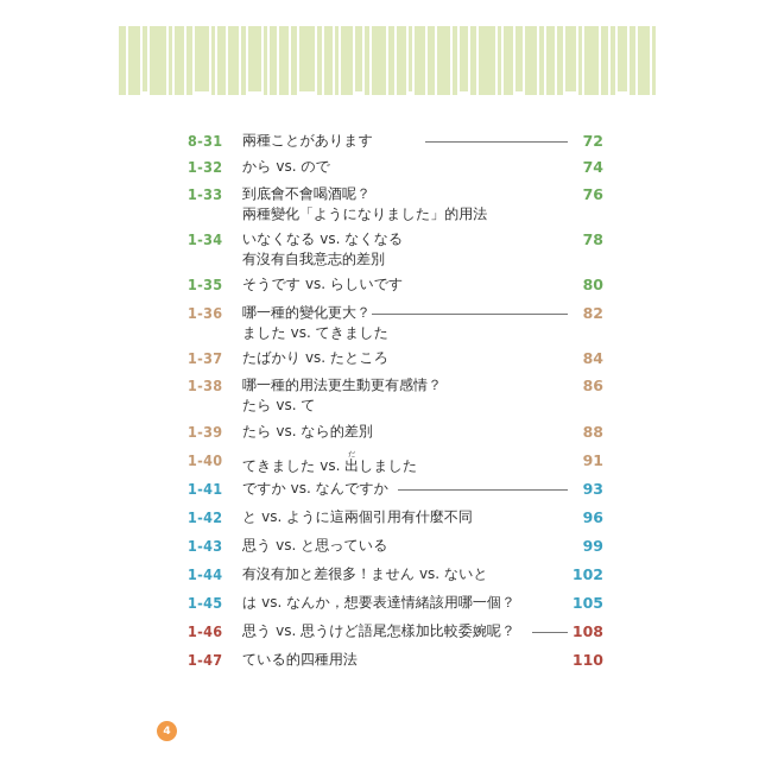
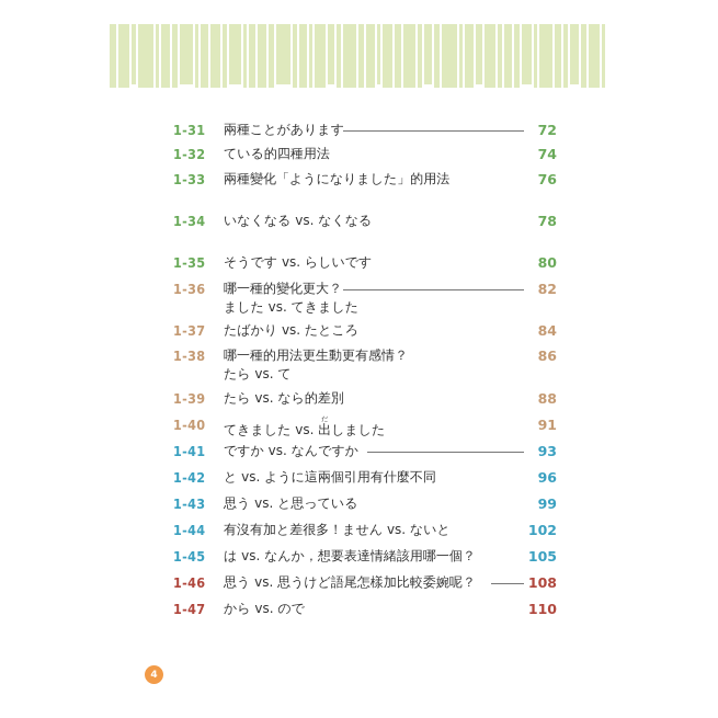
- 8-31
+ 1-31
  兩種ことがあります
  72
  1-32
- から vs. ので
+ ている的四種用法
  74
  1-33
- 到底會不會喝酒呢？
  兩種變化「ようになりました」的用法
  76
  1-34
  いなくなる vs. なくなる
- 有沒有自我意志的差別
  78
  1-35
  そうです vs. らしいです
  80
  1-36
  哪一種的變化更大？
  ました vs. てきました
  82
  1-37
  たばかり vs. たところ
  84
  1-38
  哪一種的用法更生動更有感情？
  たら vs. て
  86
  1-39
  たら vs. なら的差別
  88
  1-40
  てきました vs. 出しました
  91
  1-41
  ですか vs. なんですか
  93
  1-42
  と vs. ように這兩個引用有什麼不同
  96
  1-43
  思う vs. と思っている
  99
  1-44
  有沒有加と差很多！ません vs. ないと
  102
  1-45
  は vs. なんか，想要表達情緒該用哪一個？
  105
  1-46
  思う vs. 思うけど語尾怎樣加比較委婉呢？
  108
  1-47
- ている的四種用法
+ から vs. ので
  110
  4
